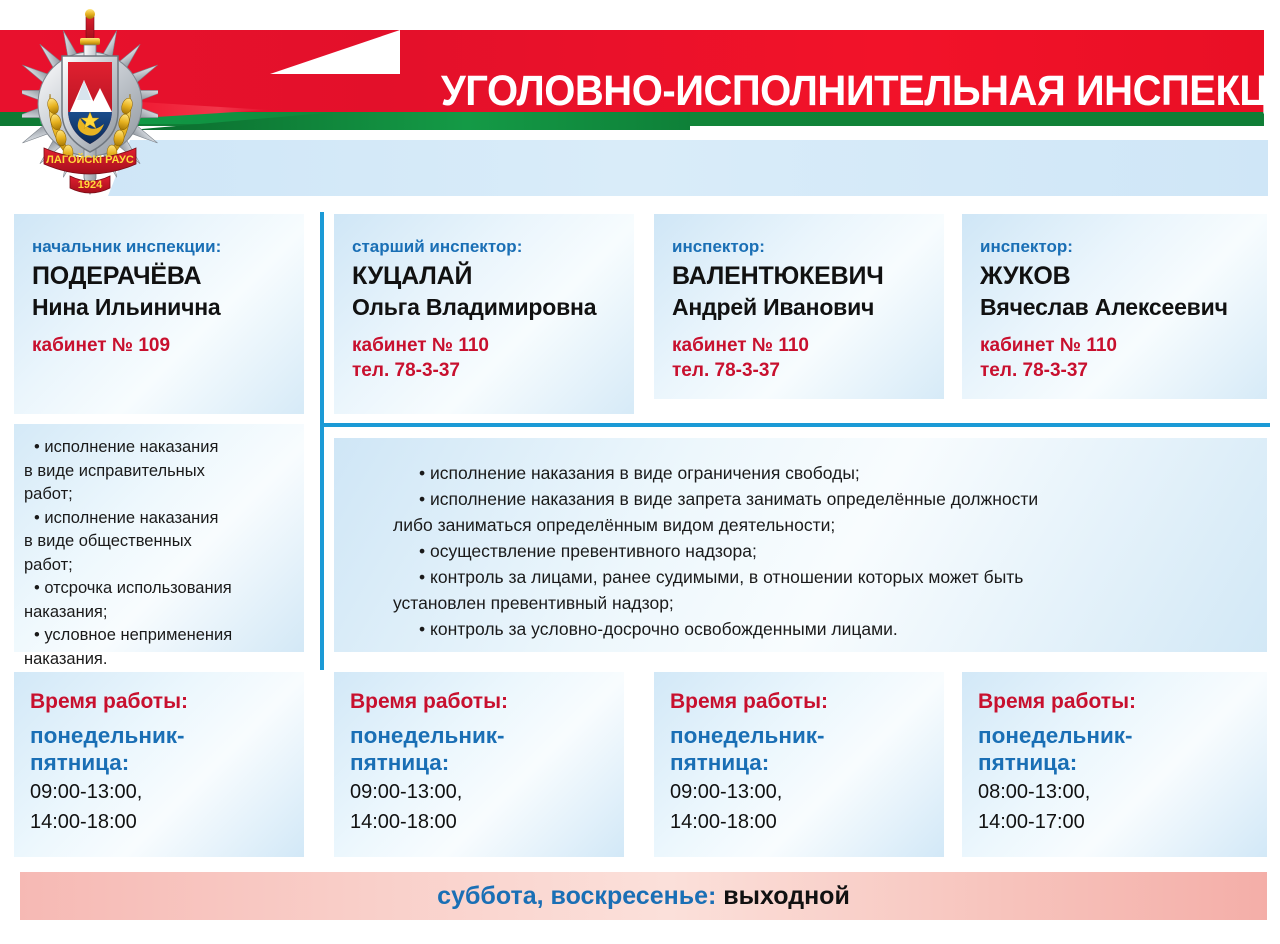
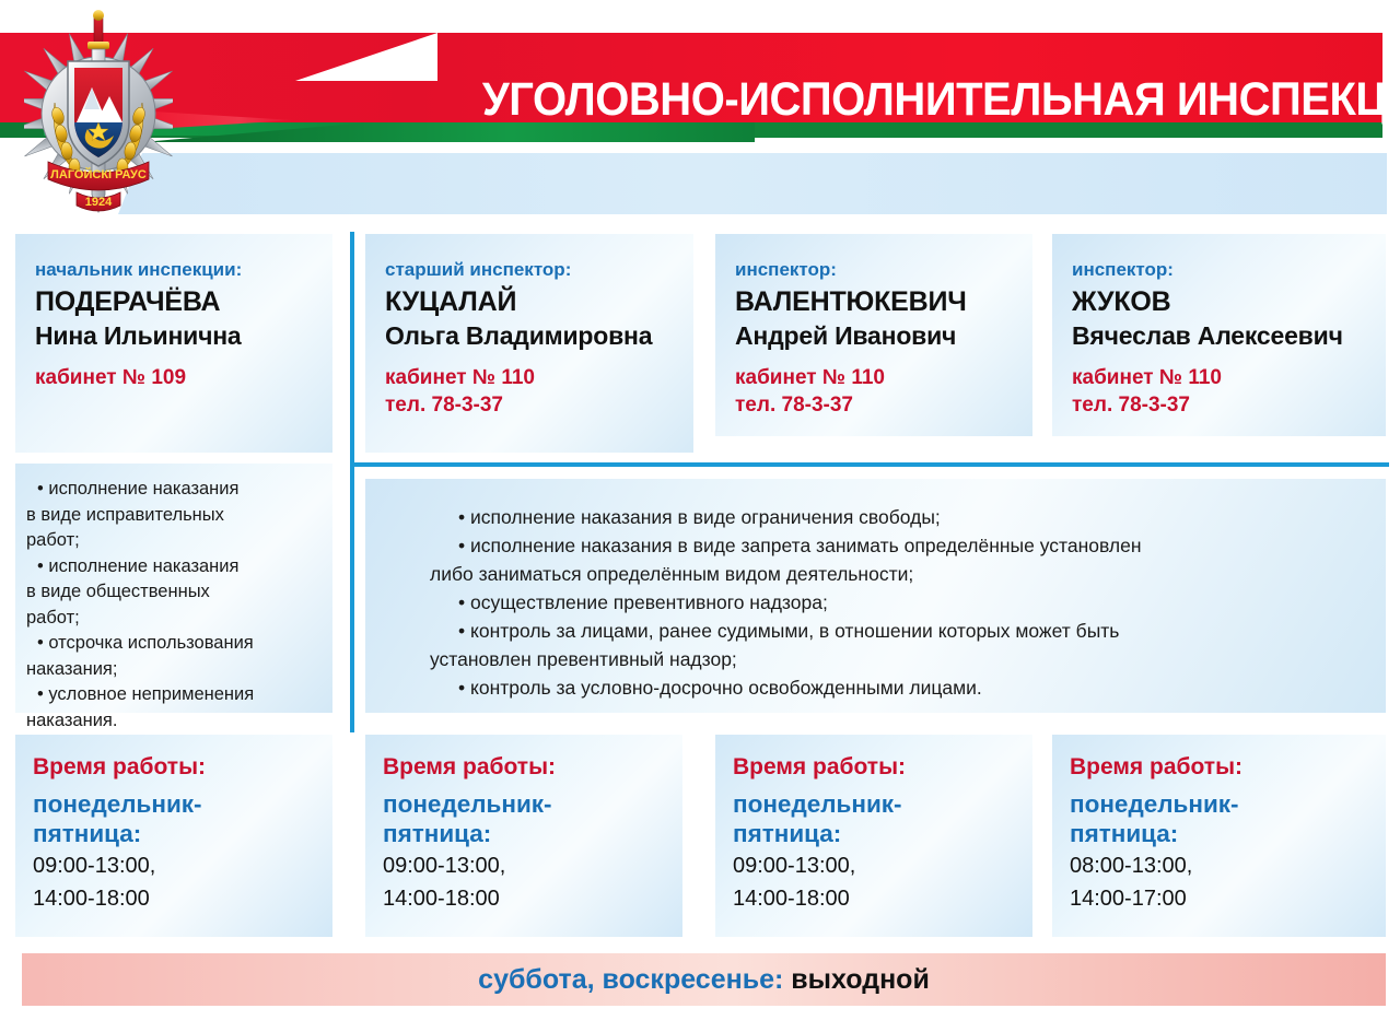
  УГОЛОВНО-ИСПОЛНИТЕЛЬНАЯ ИНСПЕКЦ
  ЛАГОЙСКІ РАУС
  1924
  начальник инспекции:
  ПОДЕРАЧЁВА
  Нина Ильинична
  кабинет № 109
  старший инспектор:
  КУЦАЛАЙ
  Ольга Владимировна
  кабинет № 110
  тел. 78-3-37
  инспектор:
  ВАЛЕНТЮКЕВИЧ
  Андрей Иванович
  кабинет № 110
  тел. 78-3-37
  инспектор:
  ЖУКОВ
  Вячеслав Алексеевич
  кабинет № 110
  тел. 78-3-37
  • исполнение наказания
  в виде исправительных
  работ;
  • исполнение наказания
  в виде общественных
  работ;
  • отсрочка использования
  наказания;
  • условное неприменения
  наказания.
  • исполнение наказания в виде ограничения свободы;
- • исполнение наказания в виде запрета занимать определённые должности
+ • исполнение наказания в виде запрета занимать определённые установлен
  либо заниматься определённым видом деятельности;
  • осуществление превентивного надзора;
  • контроль за лицами, ранее судимыми, в отношении которых может быть
  установлен превентивный надзор;
  • контроль за условно-досрочно освобожденными лицами.
  Время работы:
  понедельник-
  пятница:
  09:00-13:00,
  14:00-18:00
  Время работы:
  понедельник-
  пятница:
  09:00-13:00,
  14:00-18:00
  Время работы:
  понедельник-
  пятница:
  09:00-13:00,
  14:00-18:00
  Время работы:
  понедельник-
  пятница:
  08:00-13:00,
  14:00-17:00
  суббота, воскресенье: выходной
